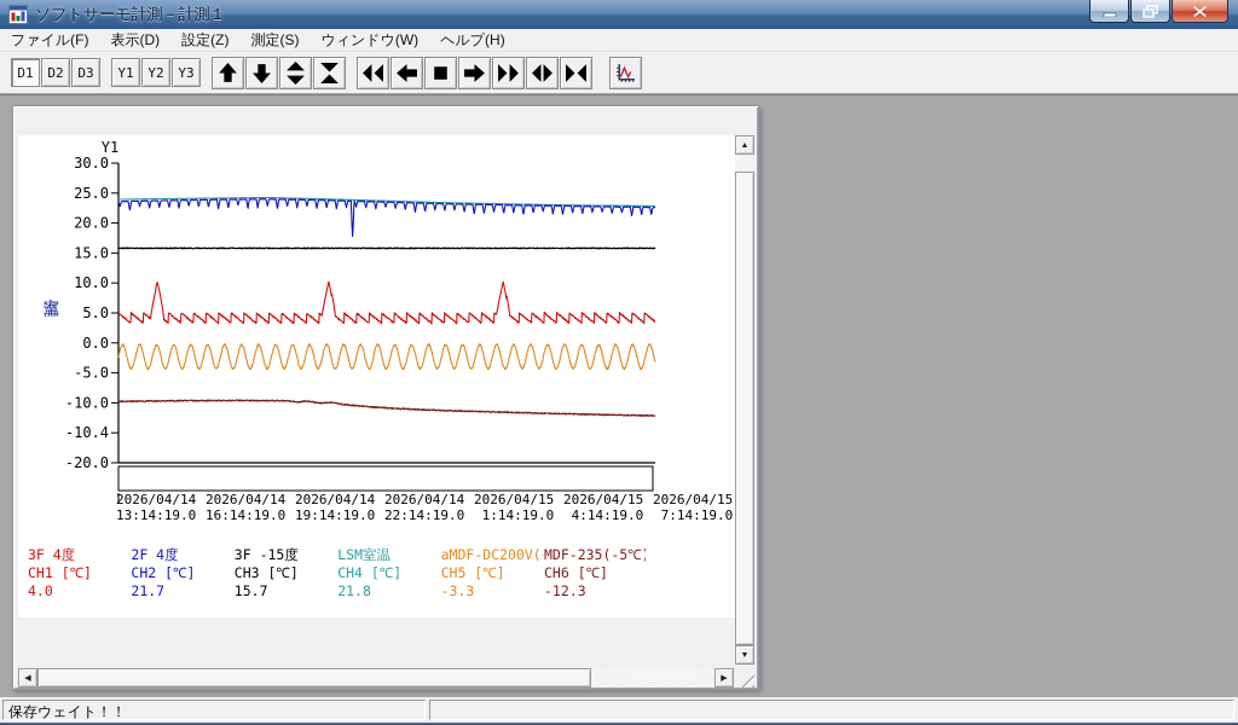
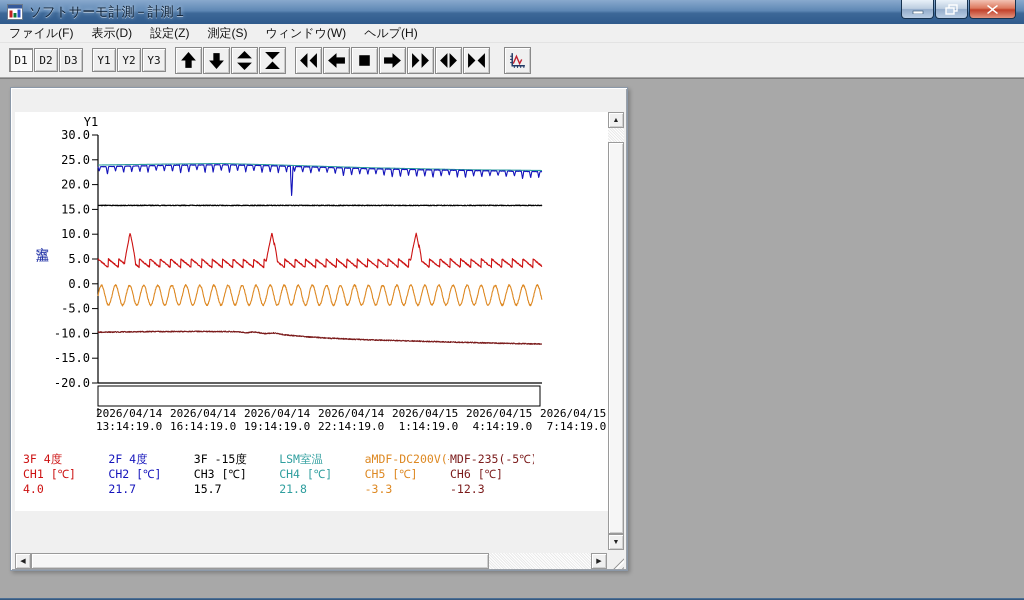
  ソフトサーモ計測－計測１
  ファイル(F)
  表示(D)
  設定(Z)
  測定(S)
  ウィンドウ(W)
  ヘルプ(H)
  D1
  D2
  D3
  Y1
  Y2
  Y3
  Y1
  30.0
  25.0
  20.0
  15.0
  10.0
  5.0
  0.0
  -5.0
  -10.0
- -10.4
+ -15.0
  -20.0
  2026/04/14
  13:14:19.0
  2026/04/14
  16:14:19.0
  2026/04/14
  19:14:19.0
  2026/04/14
  22:14:19.0
  2026/04/15
  1:14:19.0
  2026/04/15
  4:14:19.0
  2026/04/15
  7:14:19.0
  3F 4度
  CH1 [℃]
  4.0
  2F 4度
  CH2 [℃]
  21.7
  3F -15度
  CH3 [℃]
  15.7
  LSM室温
  CH4 [℃]
  21.8
  aMDF-DC200V(
  CH5 [℃]
  -3.3
  MDF-235(-5℃
  CH6 [℃]
  -12.3
- 保存ウェイト！！
